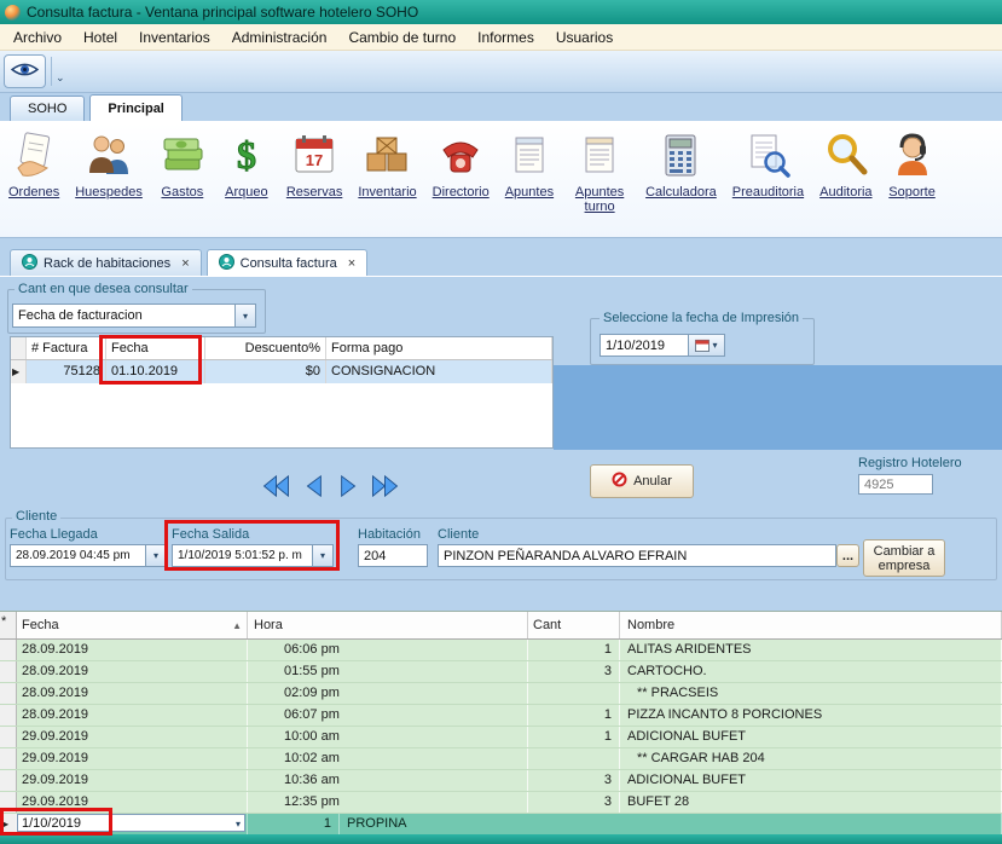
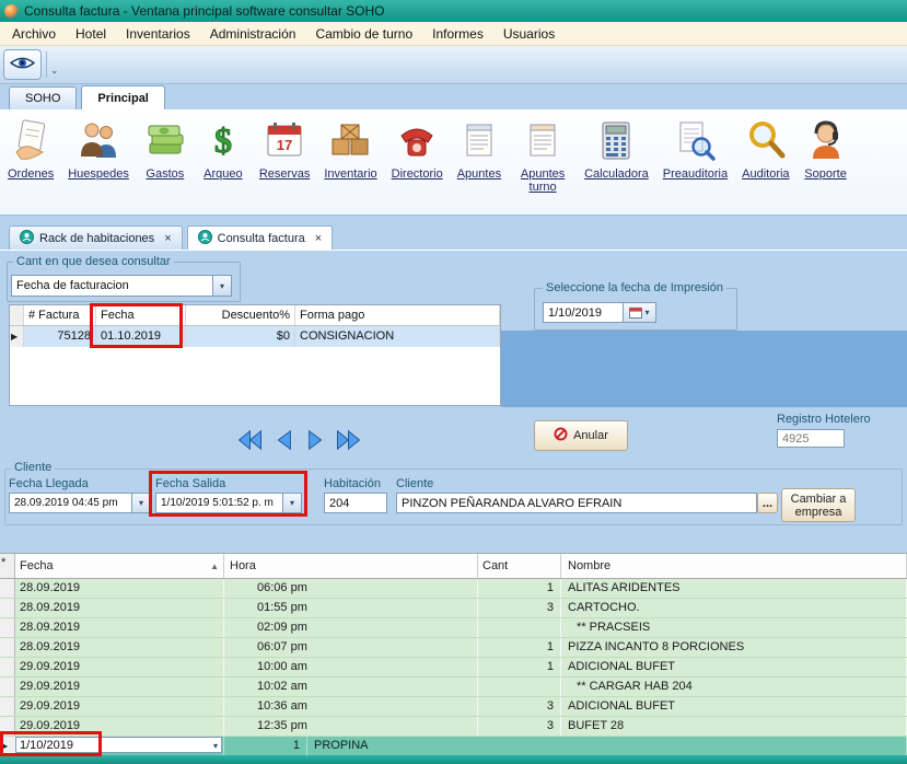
- Consulta factura - Ventana principal software hotelero SOHO
+ Consulta factura - Ventana principal software consultar SOHO
  Archivo
  Hotel
  Inventarios
  Administración
  Cambio de turno
  Informes
  Usuarios
  ⌄
  SOHO
  Principal
  Ordenes
  Huespedes
  Gastos
  $
  Arqueo
  17
  Reservas
  Inventario
  Directorio
  Apuntes
  Apuntes turno
  Calculadora
  Preauditoria
  Auditoria
  Soporte
  Rack de habitaciones
  ×
  Consulta factura
  ×
  Cant en que desea consultar
  Fecha de facturacion
  # Factura
  Fecha
  Descuento%
  Forma pago
  ▶
  75128
  01.10.2019
  $0
  CONSIGNACION
  Seleccione la fecha de Impresión
  1/10/2019
  Anular
  Registro Hotelero
  4925
  Cliente
  Fecha Llegada
  Fecha Salida
  Habitación
  Cliente
  28.09.2019 04:45 pm
  1/10/2019 5:01:52 p. m
  204
  PINZON PEÑARANDA ALVARO EFRAIN
  ...
  Cambiar a empresa
  *
  Fecha
  ▲
  Hora
  Cant
  Nombre
  28.09.2019
  06:06 pm
  1
  ALITAS ARIDENTES
  28.09.2019
  01:55 pm
  3
  CARTOCHO.
  28.09.2019
  02:09 pm
  ** PRACSEIS
  28.09.2019
  06:07 pm
  1
  PIZZA INCANTO 8 PORCIONES
  29.09.2019
  10:00 am
  1
  ADICIONAL BUFET
  29.09.2019
  10:02 am
  ** CARGAR HAB 204
  29.09.2019
  10:36 am
  3
  ADICIONAL BUFET
  29.09.2019
  12:35 pm
  3
  BUFET 28
  ▶
  1/10/2019
  1
  PROPINA
